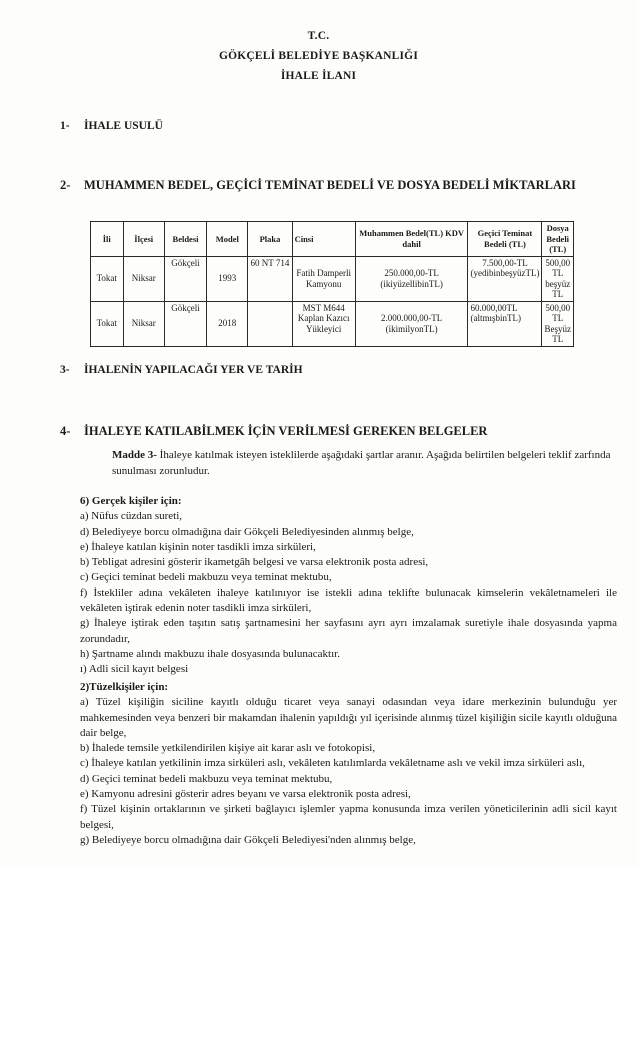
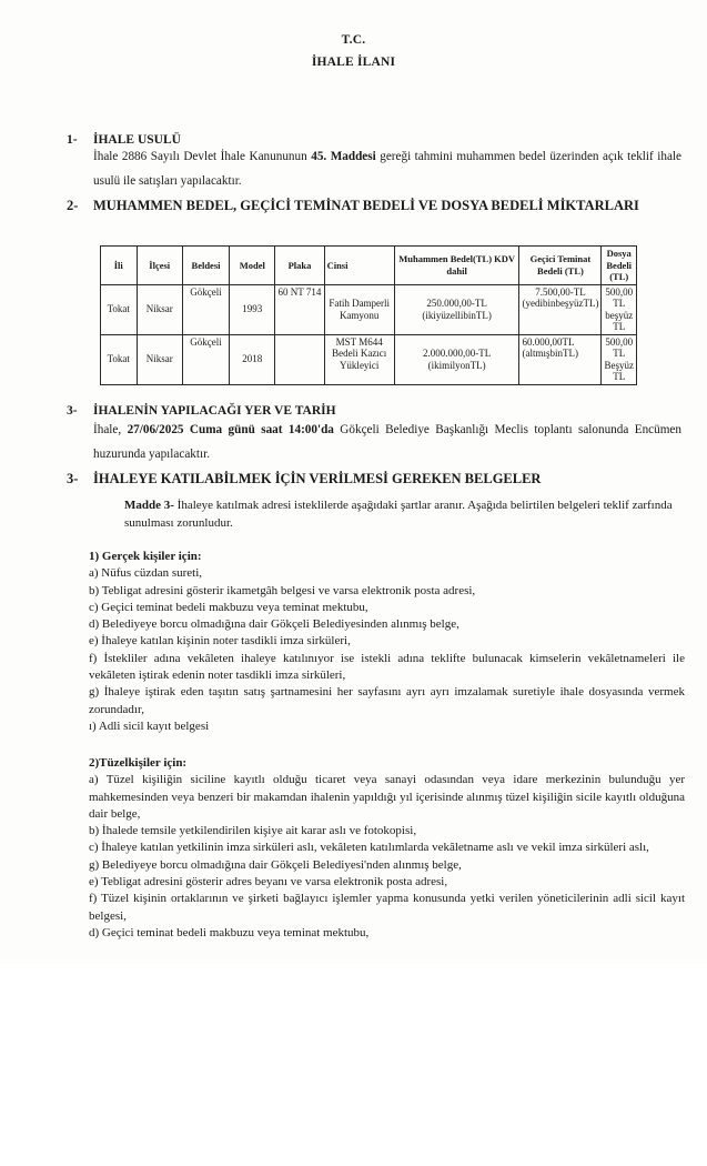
  T.C.
- GÖKÇELİ BELEDİYE BAŞKANLIĞI
  İHALE İLANI
  1- İHALE USULÜ
+ İhale 2886 Sayılı Devlet İhale Kanununun 45. Maddesi gereği tahmini muhammen bedel üzerinden açık teklif ihale usulü ile satışları yapılacaktır.
  2- MUHAMMEN BEDEL, GEÇİCİ TEMİNAT BEDELİ VE DOSYA BEDELİ MİKTARLARI
  İli	İlçesi	Beldesi	Model	Plaka	Cinsi	Muhammen Bedel(TL) KDV dahil	Geçici Teminat Bedeli (TL)	Dosya Bedeli (TL)
  Tokat	Niksar	Gökçeli	1993	60 NT 714	Fatih Damperli Kamyonu	250.000,00-TL (ikiyüzellibinTL)	7.500,00-TL (yedibinbeşyüzTL)	500,00 TL beşyüz TL
- Tokat	Niksar	Gökçeli	2018		MST M644 Kaplan Kazıcı Yükleyici	2.000.000,00-TL (ikimilyonTL)	60.000,00TL (altmışbinTL)	500,00 TL Beşyüz TL
+ Tokat	Niksar	Gökçeli	2018		MST M644 Bedeli Kazıcı Yükleyici	2.000.000,00-TL (ikimilyonTL)	60.000,00TL (altmışbinTL)	500,00 TL Beşyüz TL
  3- İHALENİN YAPILACAĞI YER VE TARİH
+ İhale, 27/06/2025 Cuma günü saat 14:00'da Gökçeli Belediye Başkanlığı Meclis toplantı salonunda Encümen huzurunda yapılacaktır.
- 4- İHALEYE KATILABİLMEK İÇİN VERİLMESİ GEREKEN BELGELER
+ 3- İHALEYE KATILABİLMEK İÇİN VERİLMESİ GEREKEN BELGELER
- Madde 3- İhaleye katılmak isteyen isteklilerde aşağıdaki şartlar aranır. Aşağıda belirtilen belgeleri teklif zarfında sunulması zorunludur.
+ Madde 3- İhaleye katılmak adresi isteklilerde aşağıdaki şartlar aranır. Aşağıda belirtilen belgeleri teklif zarfında sunulması zorunludur.
- 6) Gerçek kişiler için:
+ 1) Gerçek kişiler için:
  a) Nüfus cüzdan sureti,
- d) Belediyeye borcu olmadığına dair Gökçeli Belediyesinden alınmış belge,
+ b) Tebligat adresini gösterir ikametgâh belgesi ve varsa elektronik posta adresi,
- e) İhaleye katılan kişinin noter tasdikli imza sirküleri,
+ c) Geçici teminat bedeli makbuzu veya teminat mektubu,
- b) Tebligat adresini gösterir ikametgâh belgesi ve varsa elektronik posta adresi,
+ d) Belediyeye borcu olmadığına dair Gökçeli Belediyesinden alınmış belge,
- c) Geçici teminat bedeli makbuzu veya teminat mektubu,
+ e) İhaleye katılan kişinin noter tasdikli imza sirküleri,
  f) İstekliler adına vekâleten ihaleye katılınıyor ise istekli adına teklifte bulunacak kimselerin vekâletnameleri ile vekâleten iştirak edenin noter tasdikli imza sirküleri,
- g) İhaleye iştirak eden taşıtın satış şartnamesini her sayfasını ayrı ayrı imzalamak suretiyle ihale dosyasında yapma zorundadır,
+ g) İhaleye iştirak eden taşıtın satış şartnamesini her sayfasını ayrı ayrı imzalamak suretiyle ihale dosyasında vermek zorundadır,
- h) Şartname alındı makbuzu ihale dosyasında bulunacaktır.
  ı) Adli sicil kayıt belgesi
  2)Tüzelkişiler için:
  a) Tüzel kişiliğin siciline kayıtlı olduğu ticaret veya sanayi odasından veya idare merkezinin bulunduğu yer mahkemesinden veya benzeri bir makamdan ihalenin yapıldığı yıl içerisinde alınmış tüzel kişiliğin sicile kayıtlı olduğuna dair belge,
  b) İhalede temsile yetkilendirilen kişiye ait karar aslı ve fotokopisi,
  c) İhaleye katılan yetkilinin imza sirküleri aslı, vekâleten katılımlarda vekâletname aslı ve vekil imza sirküleri aslı,
- d) Geçici teminat bedeli makbuzu veya teminat mektubu,
+ g) Belediyeye borcu olmadığına dair Gökçeli Belediyesi'nden alınmış belge,
- e) Kamyonu adresini gösterir adres beyanı ve varsa elektronik posta adresi,
+ e) Tebligat adresini gösterir adres beyanı ve varsa elektronik posta adresi,
- f) Tüzel kişinin ortaklarının ve şirketi bağlayıcı işlemler yapma konusunda imza verilen yöneticilerinin adli sicil kayıt belgesi,
+ f) Tüzel kişinin ortaklarının ve şirketi bağlayıcı işlemler yapma konusunda yetki verilen yöneticilerinin adli sicil kayıt belgesi,
- g) Belediyeye borcu olmadığına dair Gökçeli Belediyesi'nden alınmış belge,
+ d) Geçici teminat bedeli makbuzu veya teminat mektubu,
